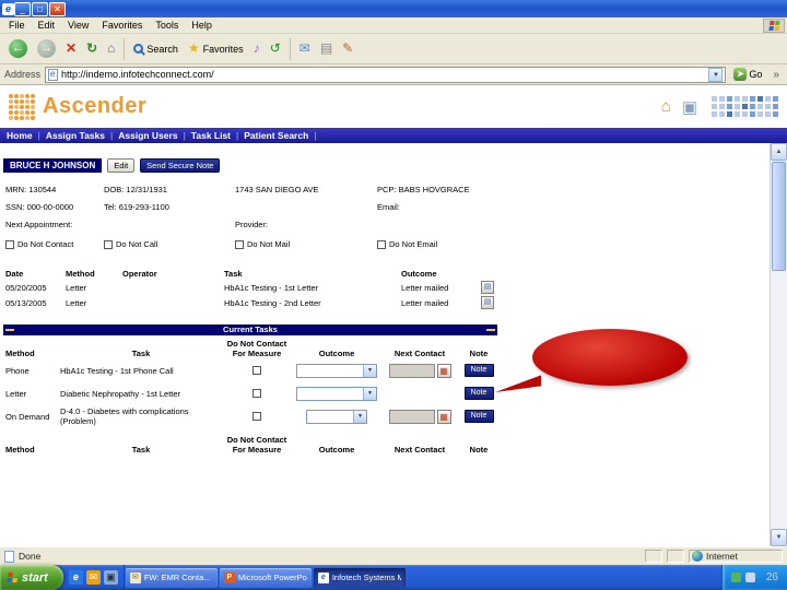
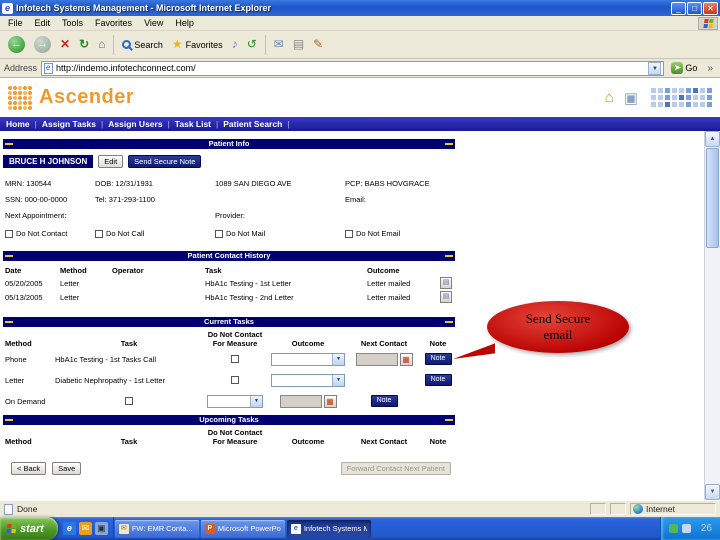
  e
+ Infotech Systems Management - Microsoft Internet Explorer
  _
  □
  ✕
  File
  Edit
- View
+ Tools
  Favorites
- Tools
+ View
  Help
  ←
  →
  ✕
  ↻
  ⌂
  Search
  ★
  Favorites
  ♪
  ↺
  ✉
  ▤
  ✎
  Address
  http://indemo.infotechconnect.com/
  ➤
  Go
  »
  Ascender
  ⌂
  ▣
  Home
  |
  Assign Tasks
  |
  Assign Users
  |
  Task List
  |
  Patient Search
  |
+ Patient Info
  BRUCE H JOHNSON
  Edit
  Send Secure Note
  MRN: 130544
  DOB: 12/31/1931
- 1743 SAN DIEGO AVE
+ 1089 SAN DIEGO AVE
  PCP: BABS HOVGRACE
  SSN: 000-00-0000
- Tel: 619-293-1100
+ Tel: 371-293-1100
  Email:
  Next Appointment:
  Provider:
  Do Not Contact
  Do Not Call
  Do Not Mail
  Do Not Email
+ Patient Contact History
  Date
  Method
  Operator
  Task
  Outcome
  05/20/2005
  Letter
  HbA1c Testing - 1st Letter
  Letter mailed
  05/13/2005
  Letter
  HbA1c Testing - 2nd Letter
  Letter mailed
  Current Tasks
  Method
  Task
  Do Not Contact
  For Measure
  Outcome
  Next Contact
  Note
  Phone
- HbA1c Testing - 1st Phone Call
+ HbA1c Testing - 1st Tasks Call
  ▦
  Letter
  Diabetic Nephropathy - 1st Letter
  On Demand
- D-4.0 - Diabetes with complications (Problem)
  ▦
+ Upcoming Tasks
  Method
  Task
  Do Not Contact
  For Measure
  Outcome
  Next Contact
  Note
+ < Back
+ Save
+ Forward Contact Next Patient
+ Send Secure
+ email
  Done
  Internet
  start
  e
  ✉
  ▣
  FW: EMR Conta...
  Microsoft PowerPo
  Infotech Systems M
  26
